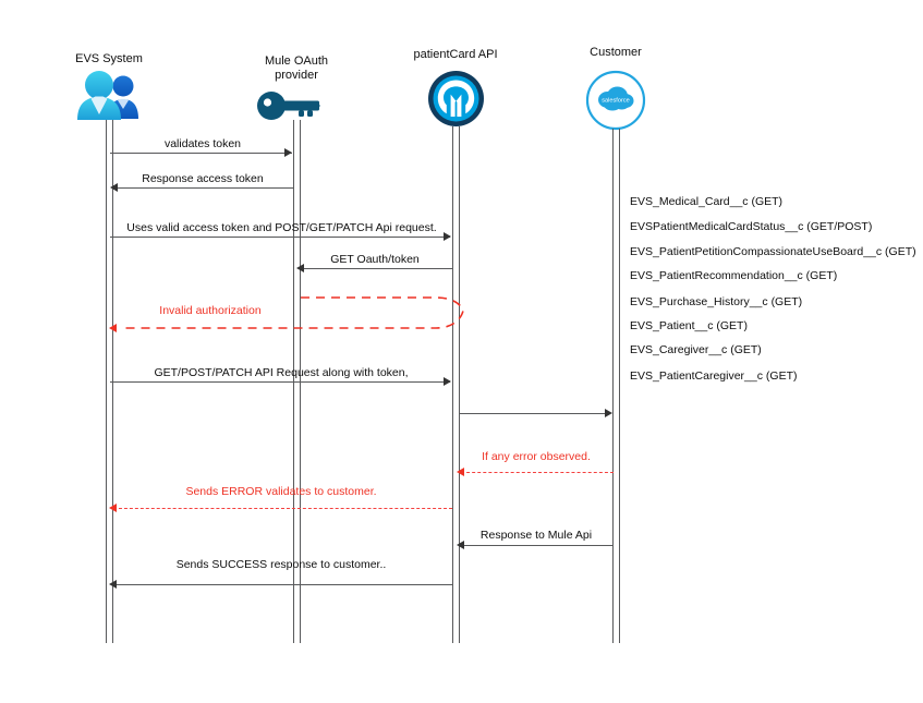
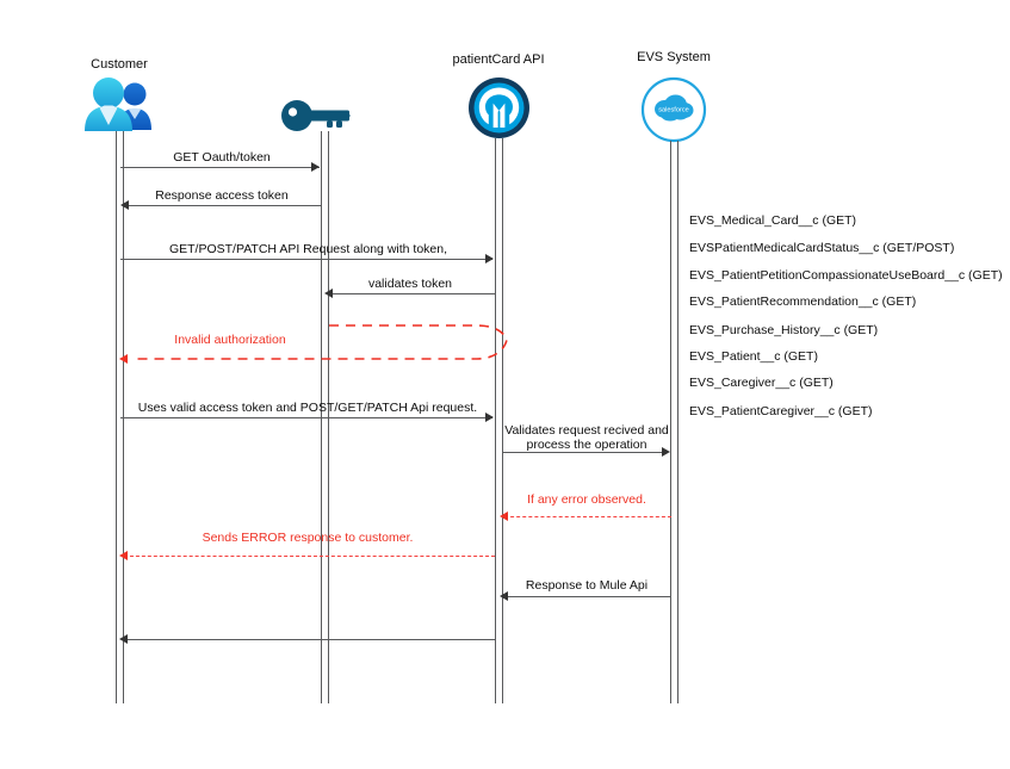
- EVS System
+ Customer
- Mule OAuth
- provider
  patientCard API
- Customer
+ EVS System
- validates token
+ GET Oauth/token
  Response access token
- Uses valid access token and POST/GET/PATCH Api request.
+ GET/POST/PATCH API Request along with token,
- GET Oauth/token
+ validates token
  Invalid authorization
- GET/POST/PATCH API Request along with token,
+ Uses valid access token and POST/GET/PATCH Api request.
+ Validates request recived and
+ process the operation
  If any error observed.
- Sends ERROR validates to customer.
+ Sends ERROR response to customer.
  Response to Mule Api
- Sends SUCCESS response to customer..
  EVS_Medical_Card__c (GET)
  EVSPatientMedicalCardStatus__c (GET/POST)
  EVS_PatientPetitionCompassionateUseBoard__c (GET)
  EVS_PatientRecommendation__c (GET)
  EVS_Purchase_History__c (GET)
  EVS_Patient__c (GET)
  EVS_Caregiver__c (GET)
  EVS_PatientCaregiver__c (GET)
